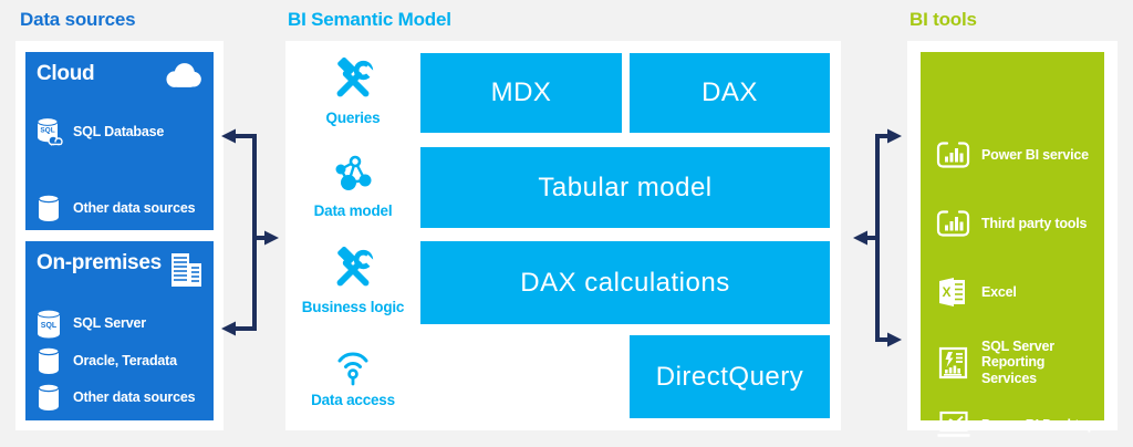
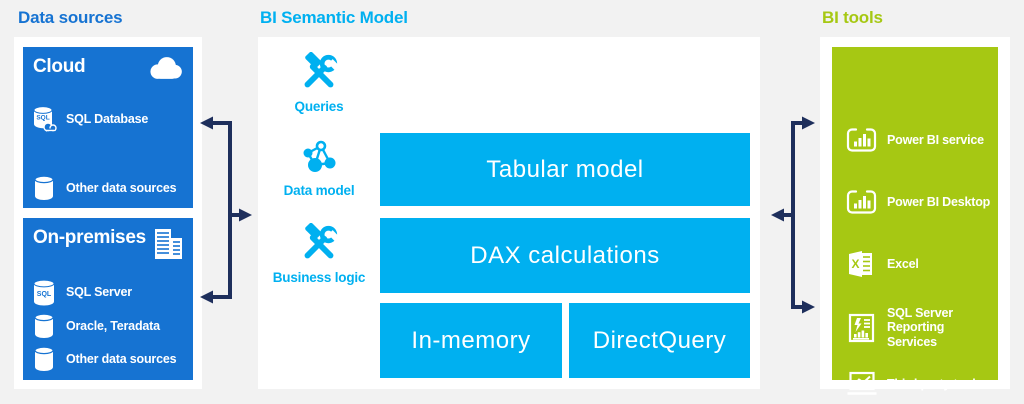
  Data sources
  BI Semantic Model
  BI tools
  Cloud
  SQL Database
  Other data sources
  On-premises
  SQL Server
  Oracle, Teradata
  Other data sources
  Queries
  Data model
  Business logic
- Data access
- MDX
- DAX
  Tabular model
  DAX calculations
+ In-memory
  DirectQuery
  Power BI service
- Third party tools
+ Power BI Desktop
  X
  Excel
  SQL Server Reporting Services
- Power BI Desktop
+ Third party tools
